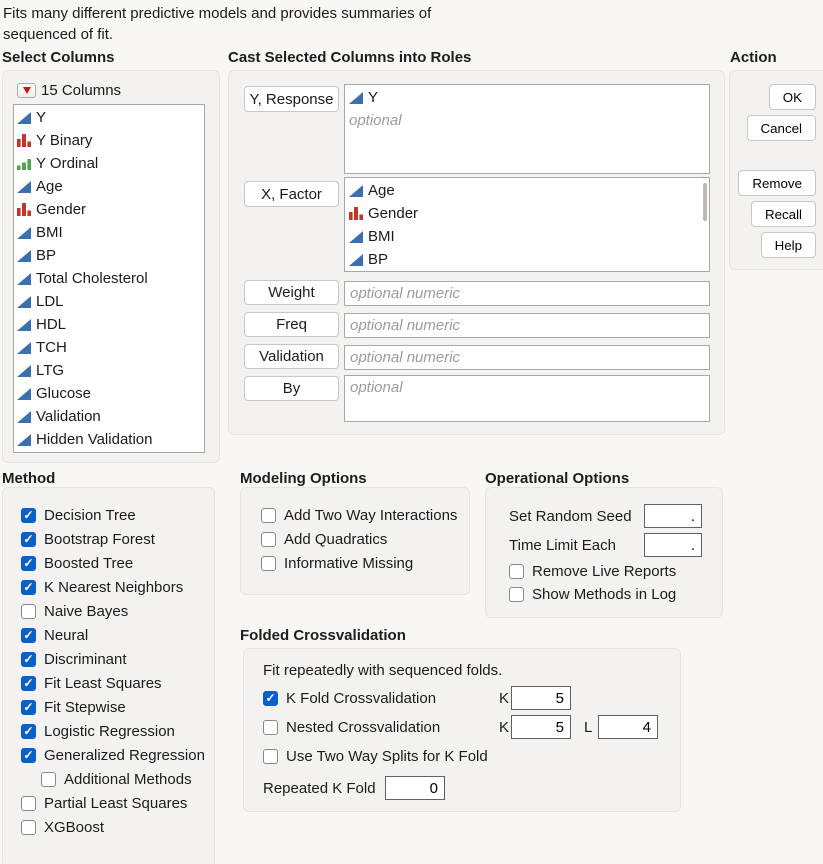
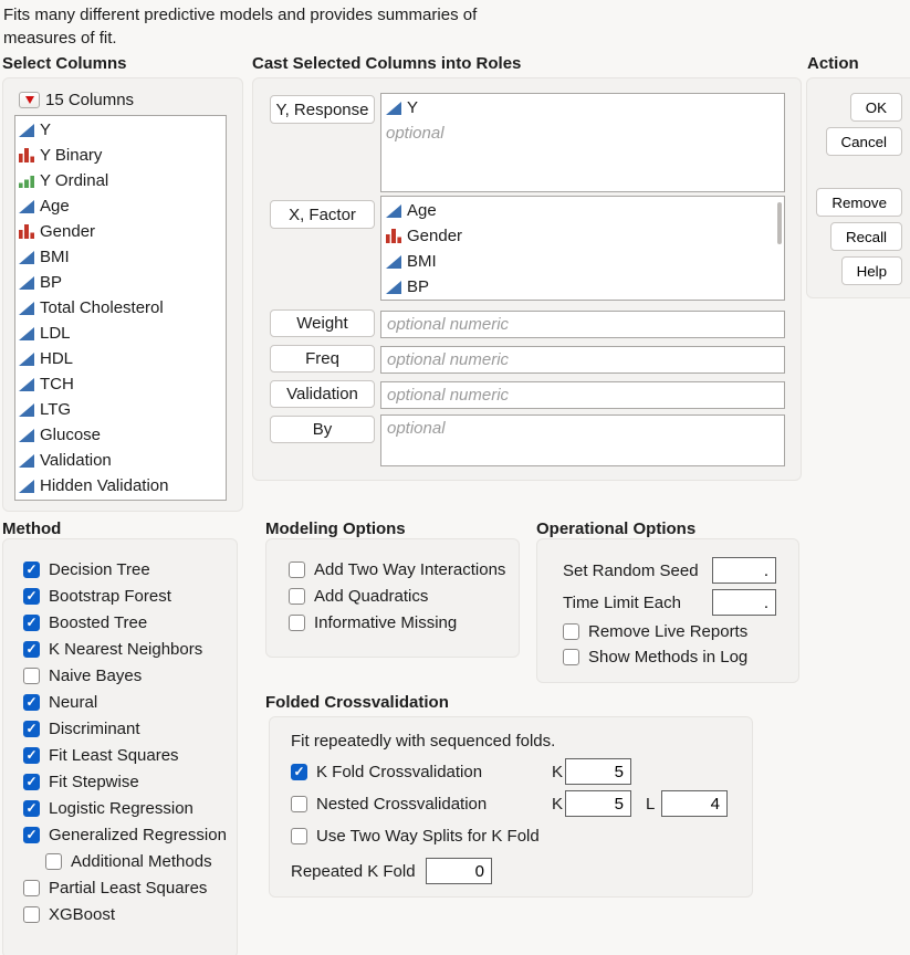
- Fits many different predictive models and provides summaries of sequenced of fit.
+ Fits many different predictive models and provides summaries of measures of fit.
  Select Columns
  Cast Selected Columns into Roles
  Action
  Method
  Modeling Options
  Operational Options
  Folded Crossvalidation
  15 Columns
  Y
  Y Binary
  Y Ordinal
  Age
  Gender
  BMI
  BP
  Total Cholesterol
  LDL
  HDL
  TCH
  LTG
  Glucose
  Validation
  Hidden Validation
  Y, Response
  Y
  optional
  X, Factor
  Age
  Gender
  BMI
  BP
  Weight
  optional numeric
  Freq
  optional numeric
  Validation
  optional numeric
  By
  optional
  OK
  Cancel
  Remove
  Recall
  Help
  Decision Tree
  Bootstrap Forest
  Boosted Tree
  K Nearest Neighbors
  Naive Bayes
  Neural
  Discriminant
  Fit Least Squares
  Fit Stepwise
  Logistic Regression
  Generalized Regression
  Additional Methods
  Partial Least Squares
  XGBoost
  Add Two Way Interactions
  Add Quadratics
  Informative Missing
  Set Random Seed
  .
  Time Limit Each
  .
  Remove Live Reports
  Show Methods in Log
  Fit repeatedly with sequenced folds.
  K Fold Crossvalidation
  K
  5
  Nested Crossvalidation
  K
  5
  L
  4
  Use Two Way Splits for K Fold
  Repeated K Fold
  0
